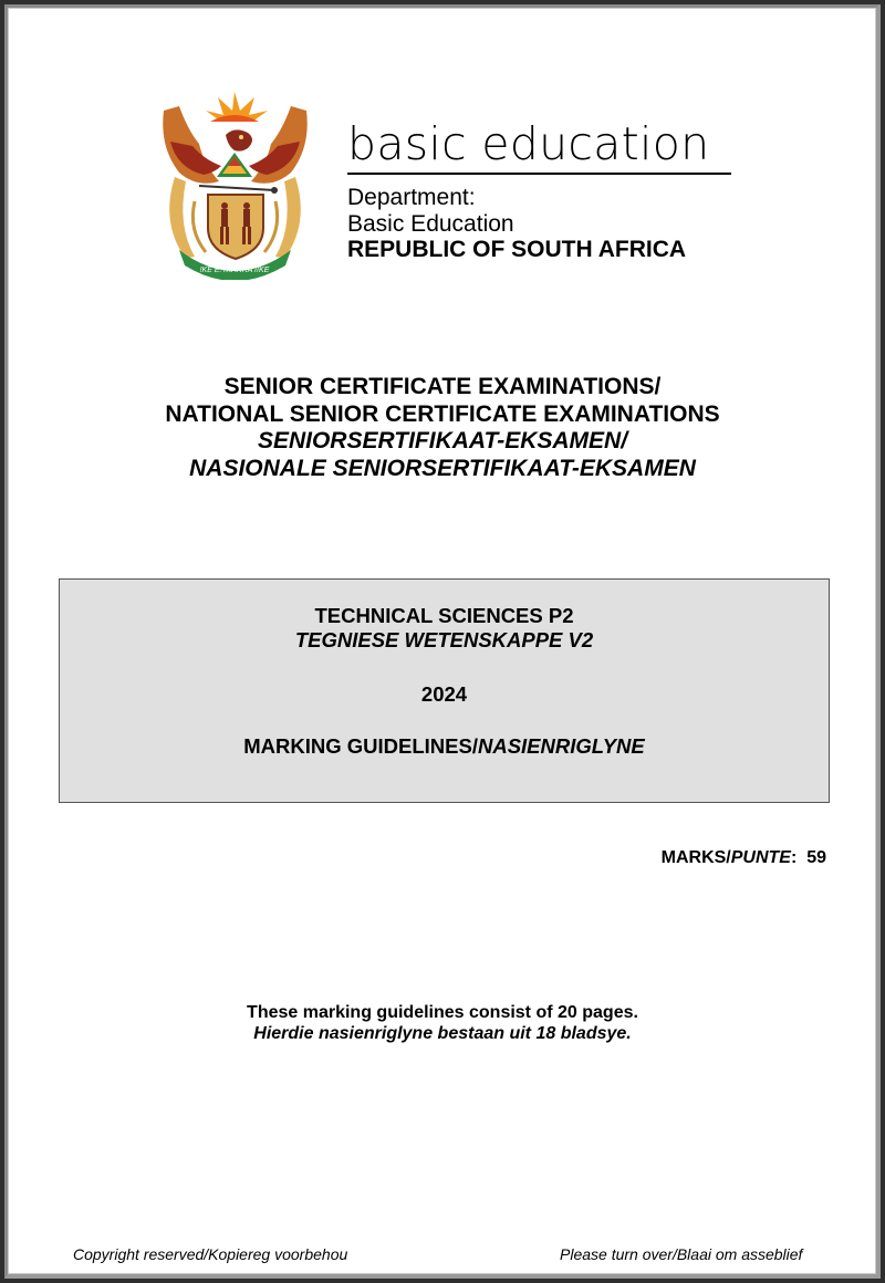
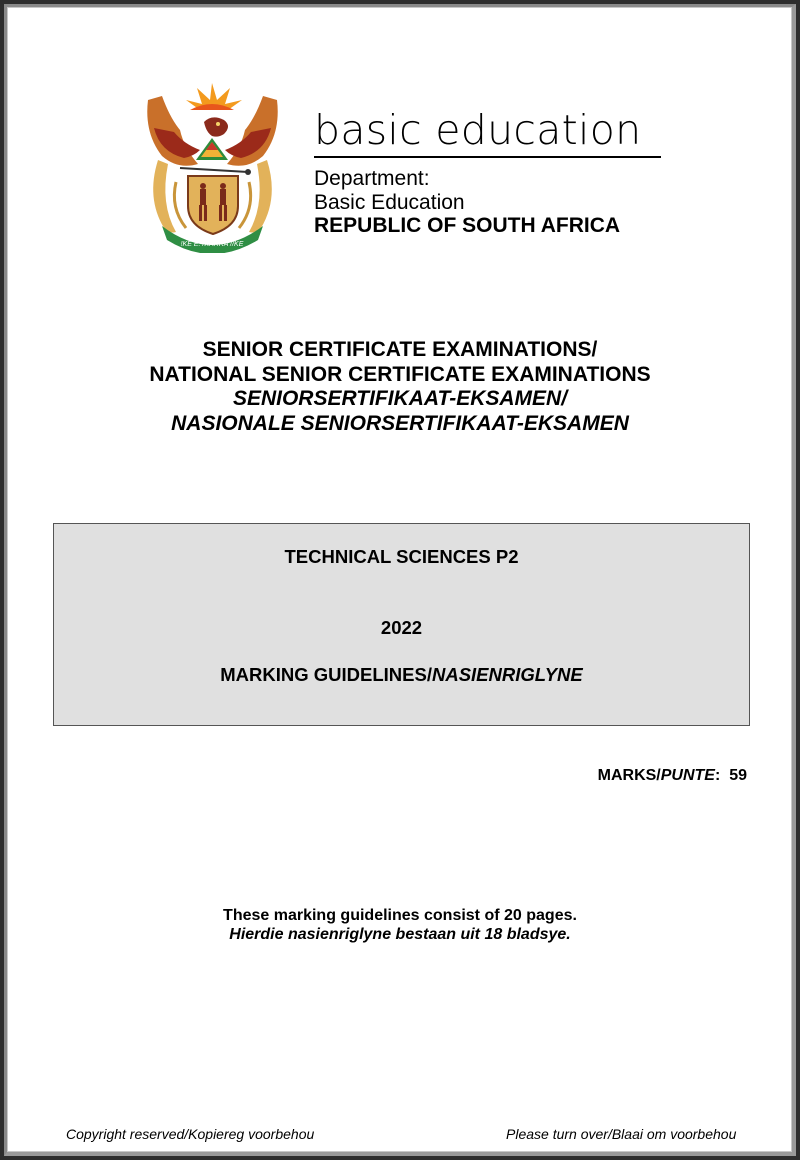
  basic education
  Department:
  Basic Education
  REPUBLIC OF SOUTH AFRICA
  SENIOR CERTIFICATE EXAMINATIONS/
  NATIONAL SENIOR CERTIFICATE EXAMINATIONS
  SENIORSERTIFIKAAT-EKSAMEN/
  NASIONALE SENIORSERTIFIKAAT-EKSAMEN
  TECHNICAL SCIENCES P2
- TEGNIESE WETENSKAPPE V2
- 2024
+ 2022
  MARKING GUIDELINES/NASIENRIGLYNE
  MARKS/PUNTE: 59
  These marking guidelines consist of 20 pages.
  Hierdie nasienriglyne bestaan uit 18 bladsye.
  Copyright reserved/Kopiereg voorbehou
- Please turn over/Blaai om asseblief
+ Please turn over/Blaai om voorbehou
